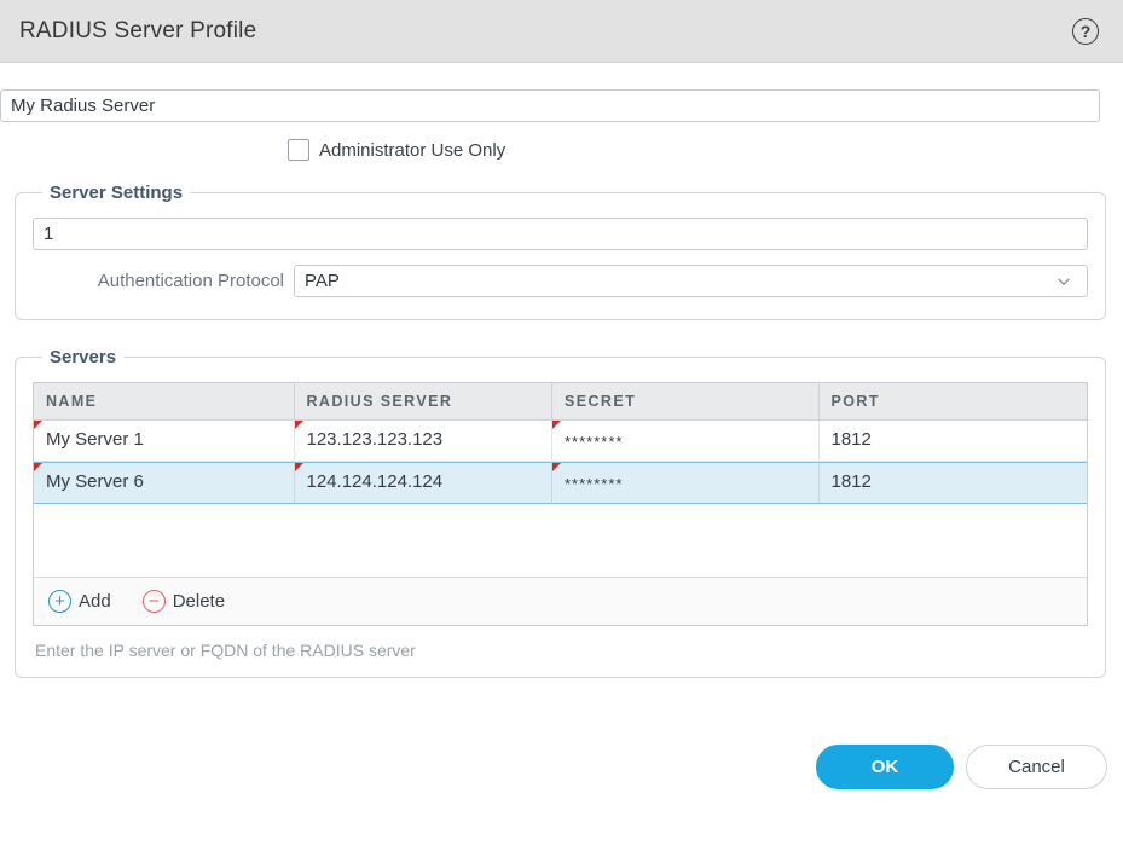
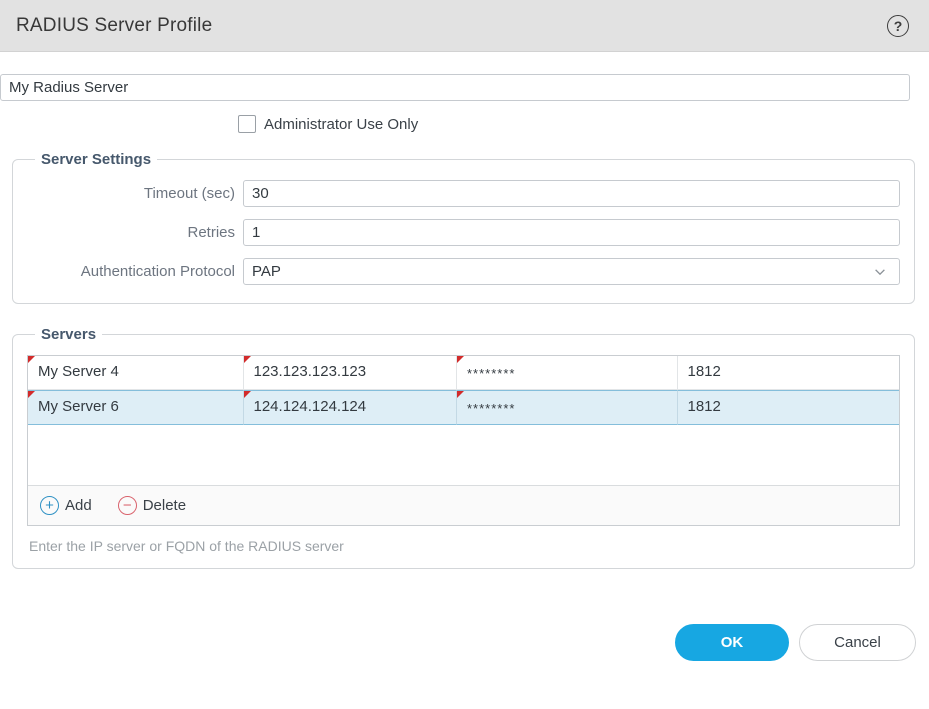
  RADIUS Server Profile
  ?
  My Radius Server
  Administrator Use Only
  Server Settings
+ Timeout (sec)
+ 30
+ Retries
  1
  Authentication Protocol
  PAP
  Servers
- NAME
- RADIUS SERVER
- SECRET
- PORT
- My Server 1
+ My Server 4
  123.123.123.123
  ********
  1812
  My Server 6
  124.124.124.124
  ********
  1812
  +
  Add
  −
  Delete
  Enter the IP server or FQDN of the RADIUS server
  OK
  Cancel
